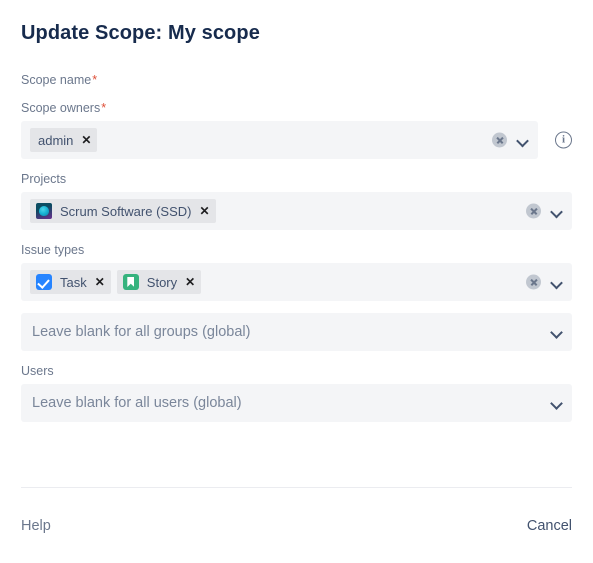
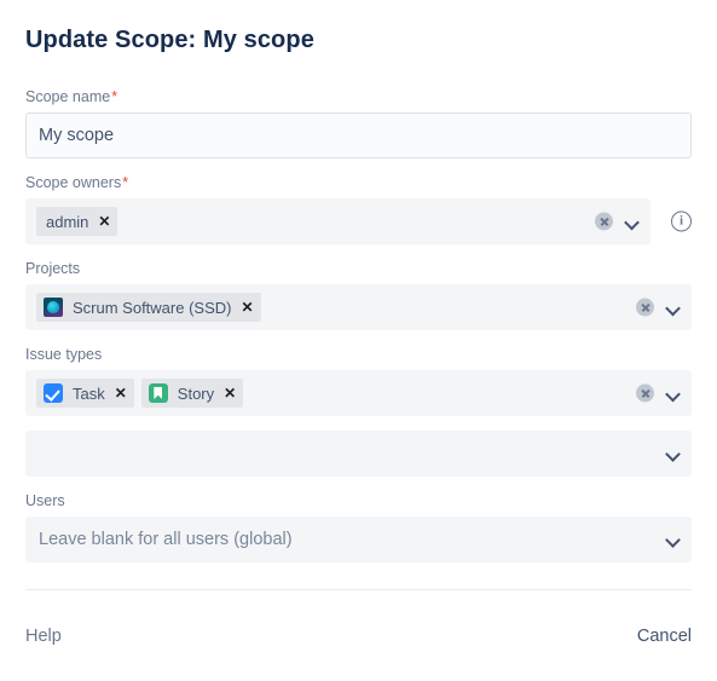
  Update Scope: My scope
  Scope name*
+ My scope
  Scope owners*
  admin
  ✕
  i
  Projects
  Scrum Software (SSD)
  ✕
  Issue types
  Task
  ✕
  Story
  ✕
- Leave blank for all groups (global)
  Users
  Leave blank for all users (global)
  Help
  Cancel
